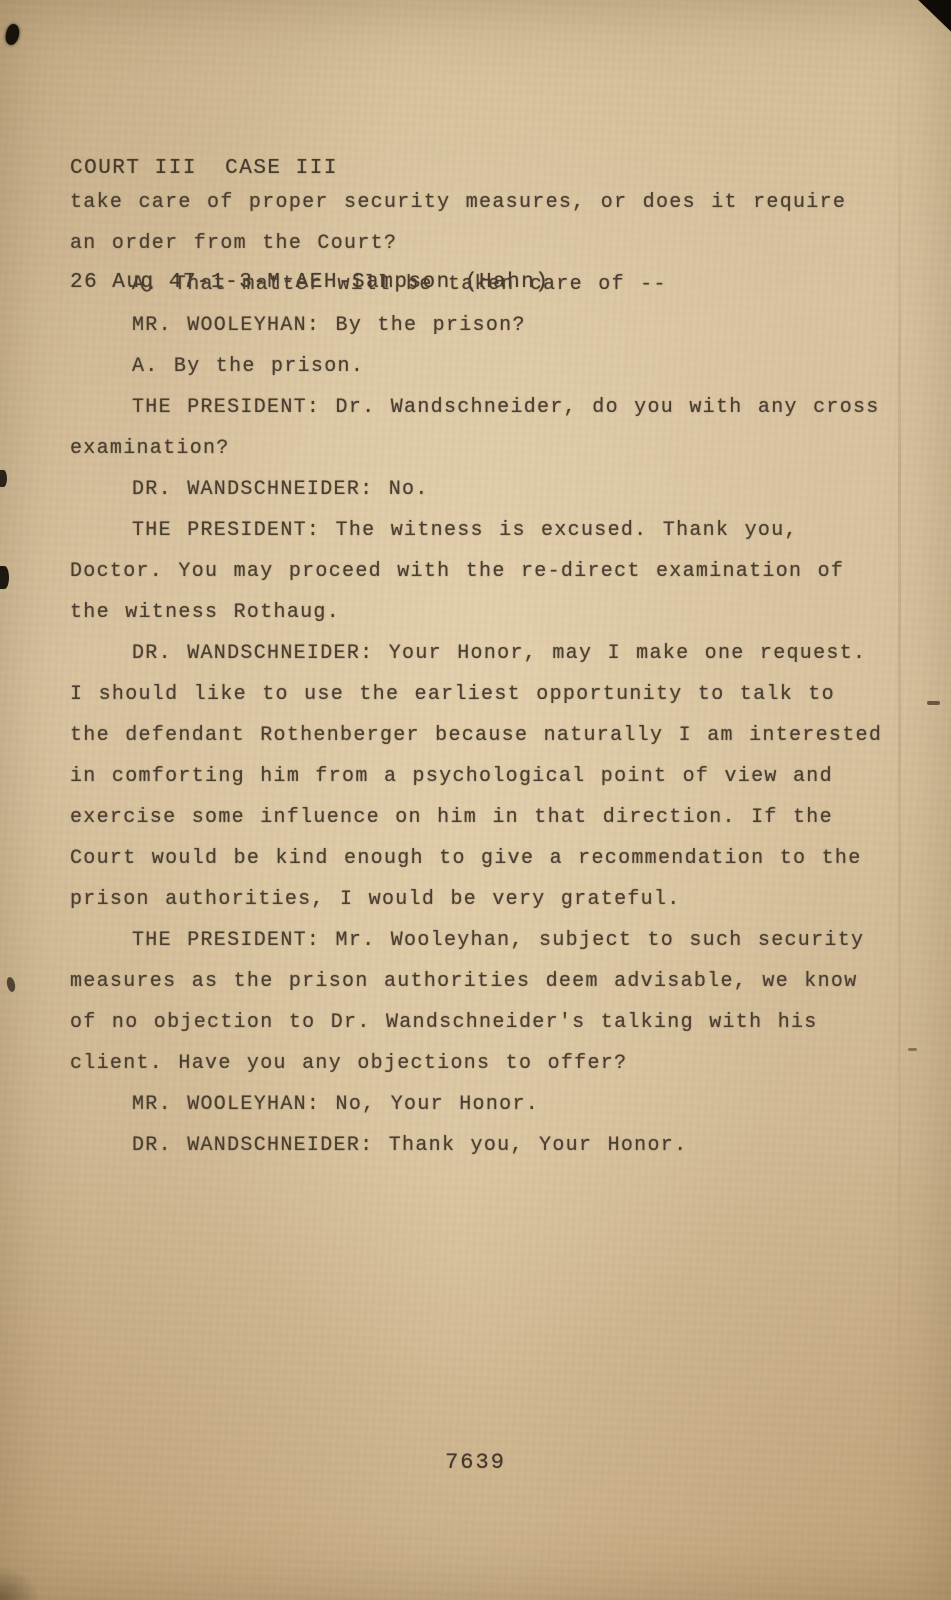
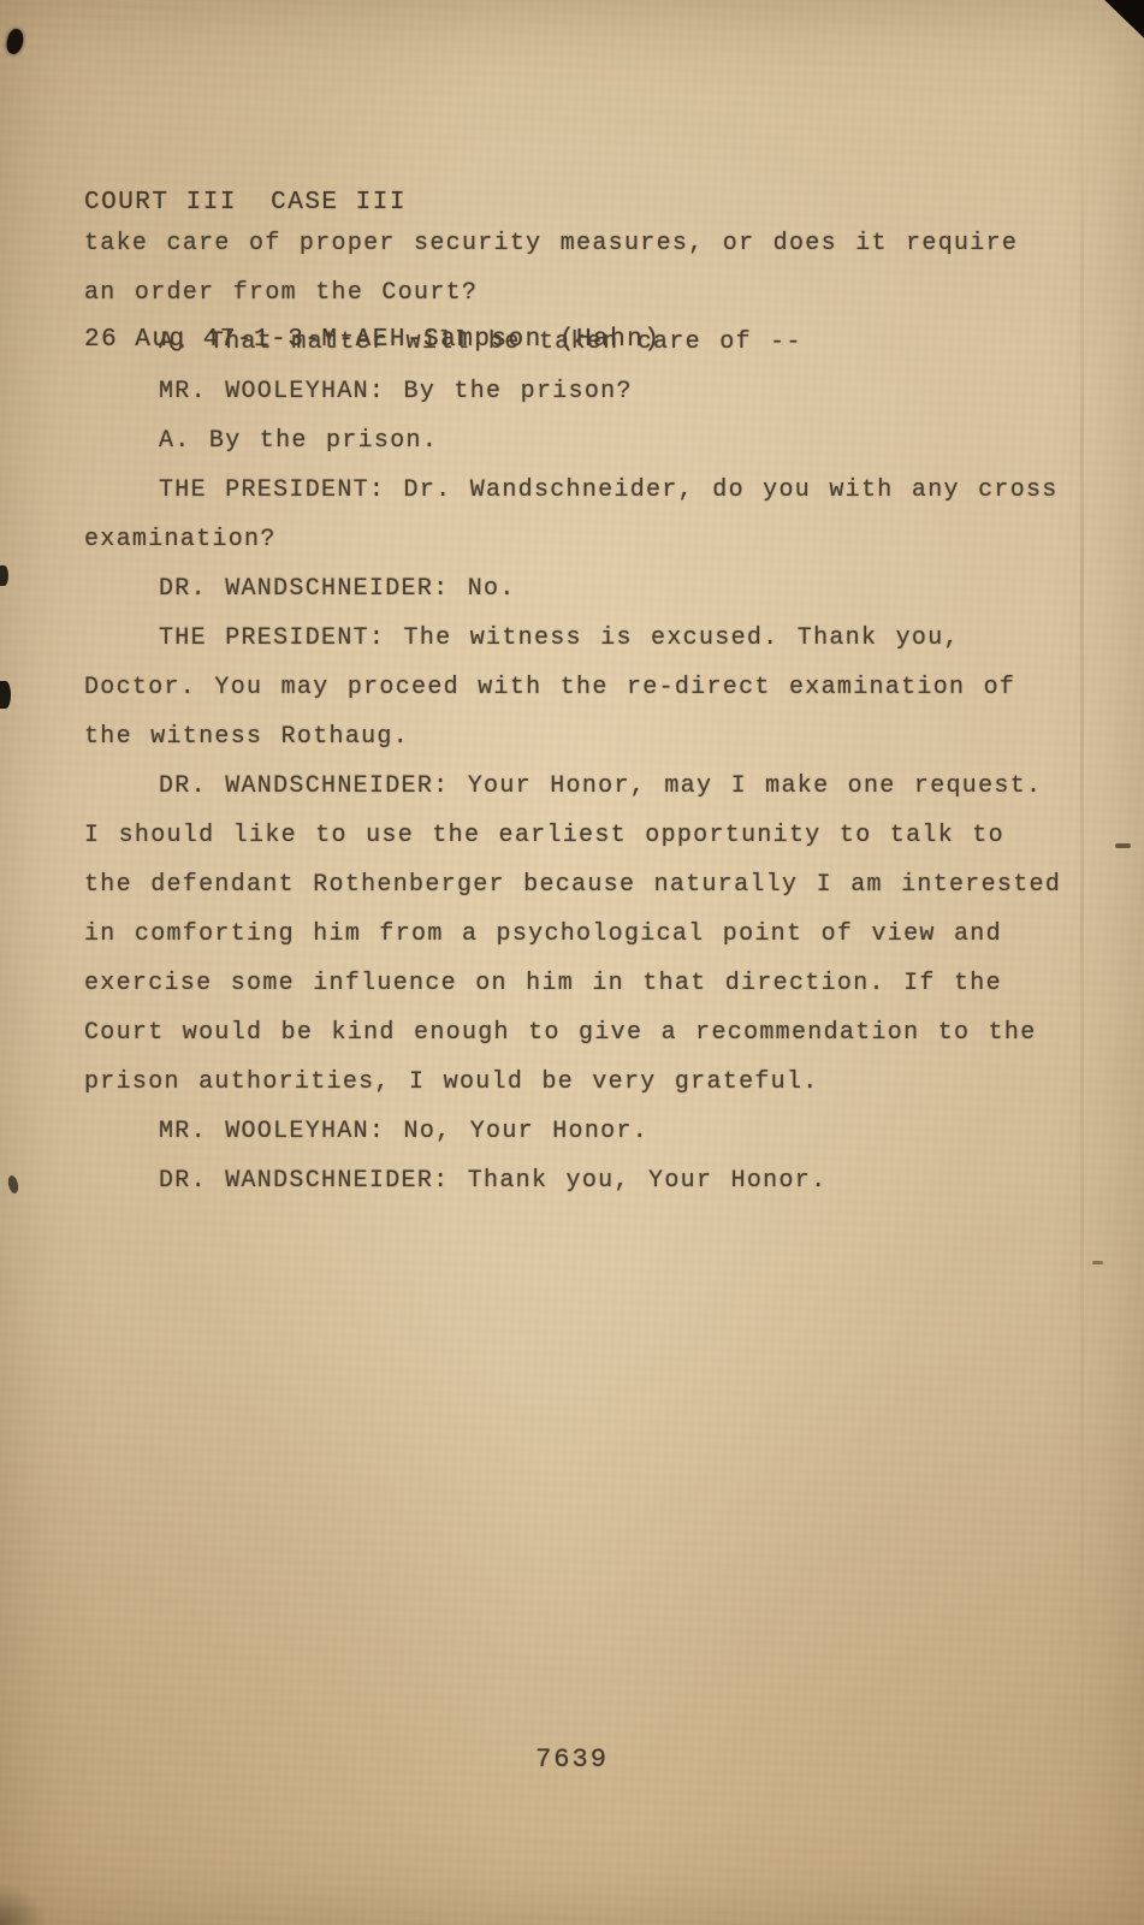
  COURT III CASE III
  26 Aug 47-1-3-M-AEH-Sampson (Hahn)
  take care of proper security measures, or does it require an order from the Court?
  A. That matter will be taken care of --
  MR. WOOLEYHAN: By the prison?
  A. By the prison.
  THE PRESIDENT: Dr. Wandschneider, do you with any cross examination?
  DR. WANDSCHNEIDER: No.
  THE PRESIDENT: The witness is excused. Thank you, Doctor. You may proceed with the re-direct examination of the witness Rothaug.
  DR. WANDSCHNEIDER: Your Honor, may I make one request. I should like to use the earliest opportunity to talk to the defendant Rothenberger because naturally I am interested in comforting him from a psychological point of view and exercise some influence on him in that direction. If the Court would be kind enough to give a recommendation to the prison authorities, I would be very grateful.
- THE PRESIDENT: Mr. Wooleyhan, subject to such security measures as the prison authorities deem advisable, we know of no objection to Dr. Wandschneider's talking with his client. Have you any objections to offer?
  MR. WOOLEYHAN: No, Your Honor.
  DR. WANDSCHNEIDER: Thank you, Your Honor.
  7639
